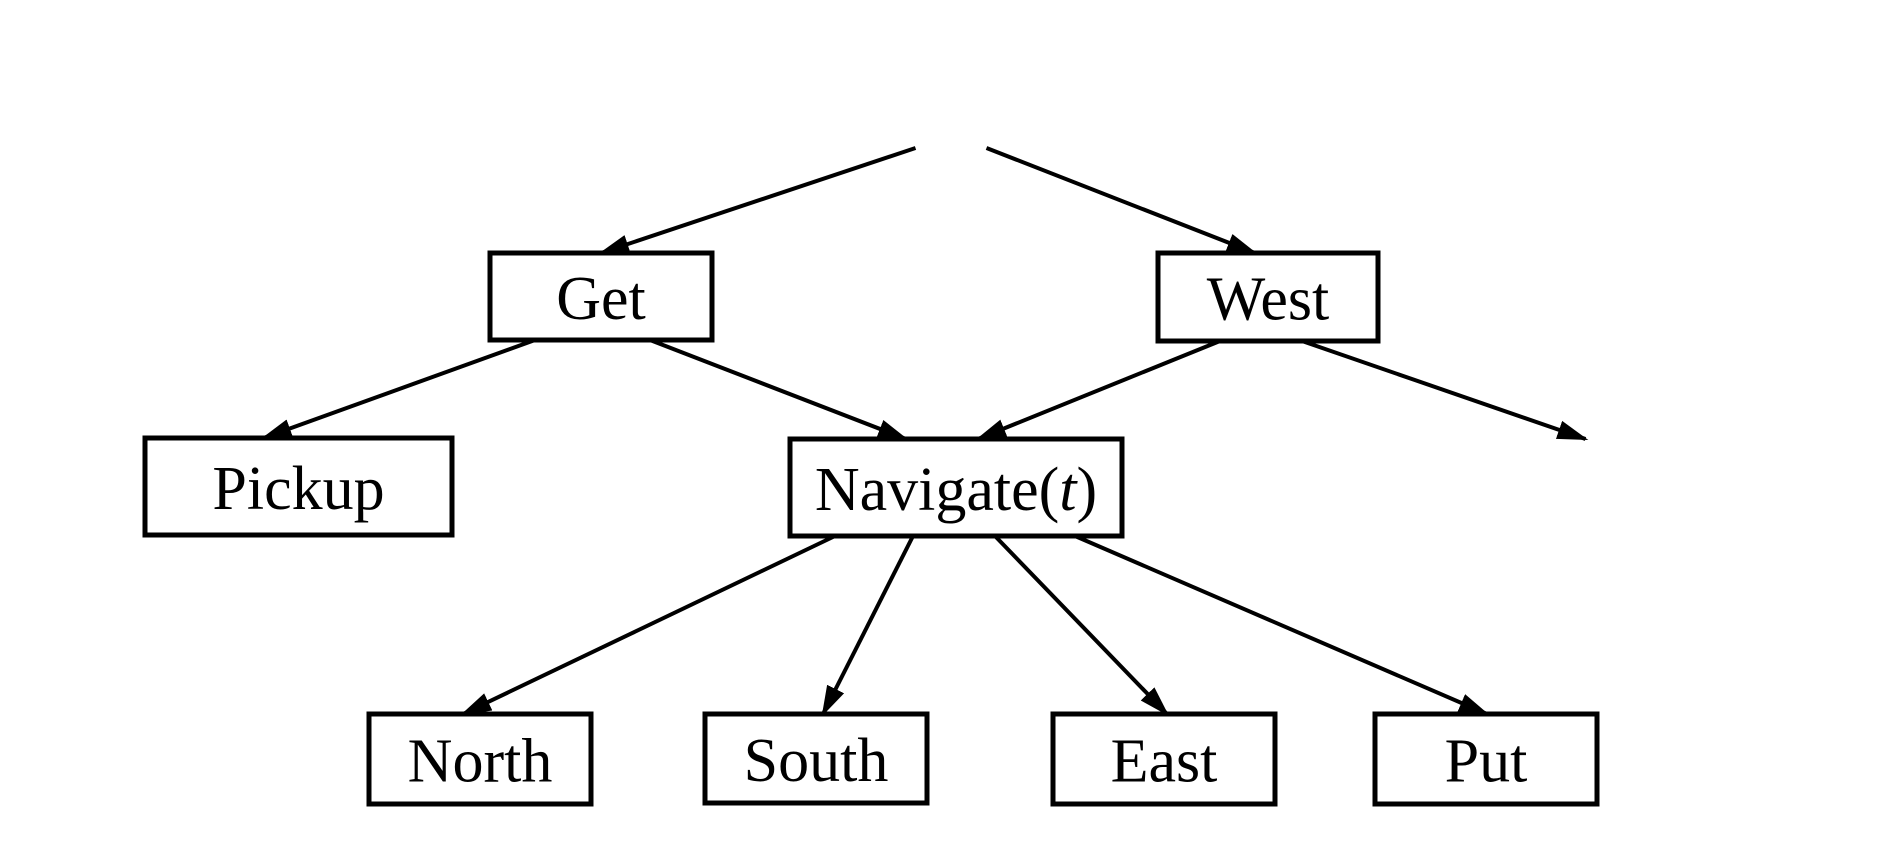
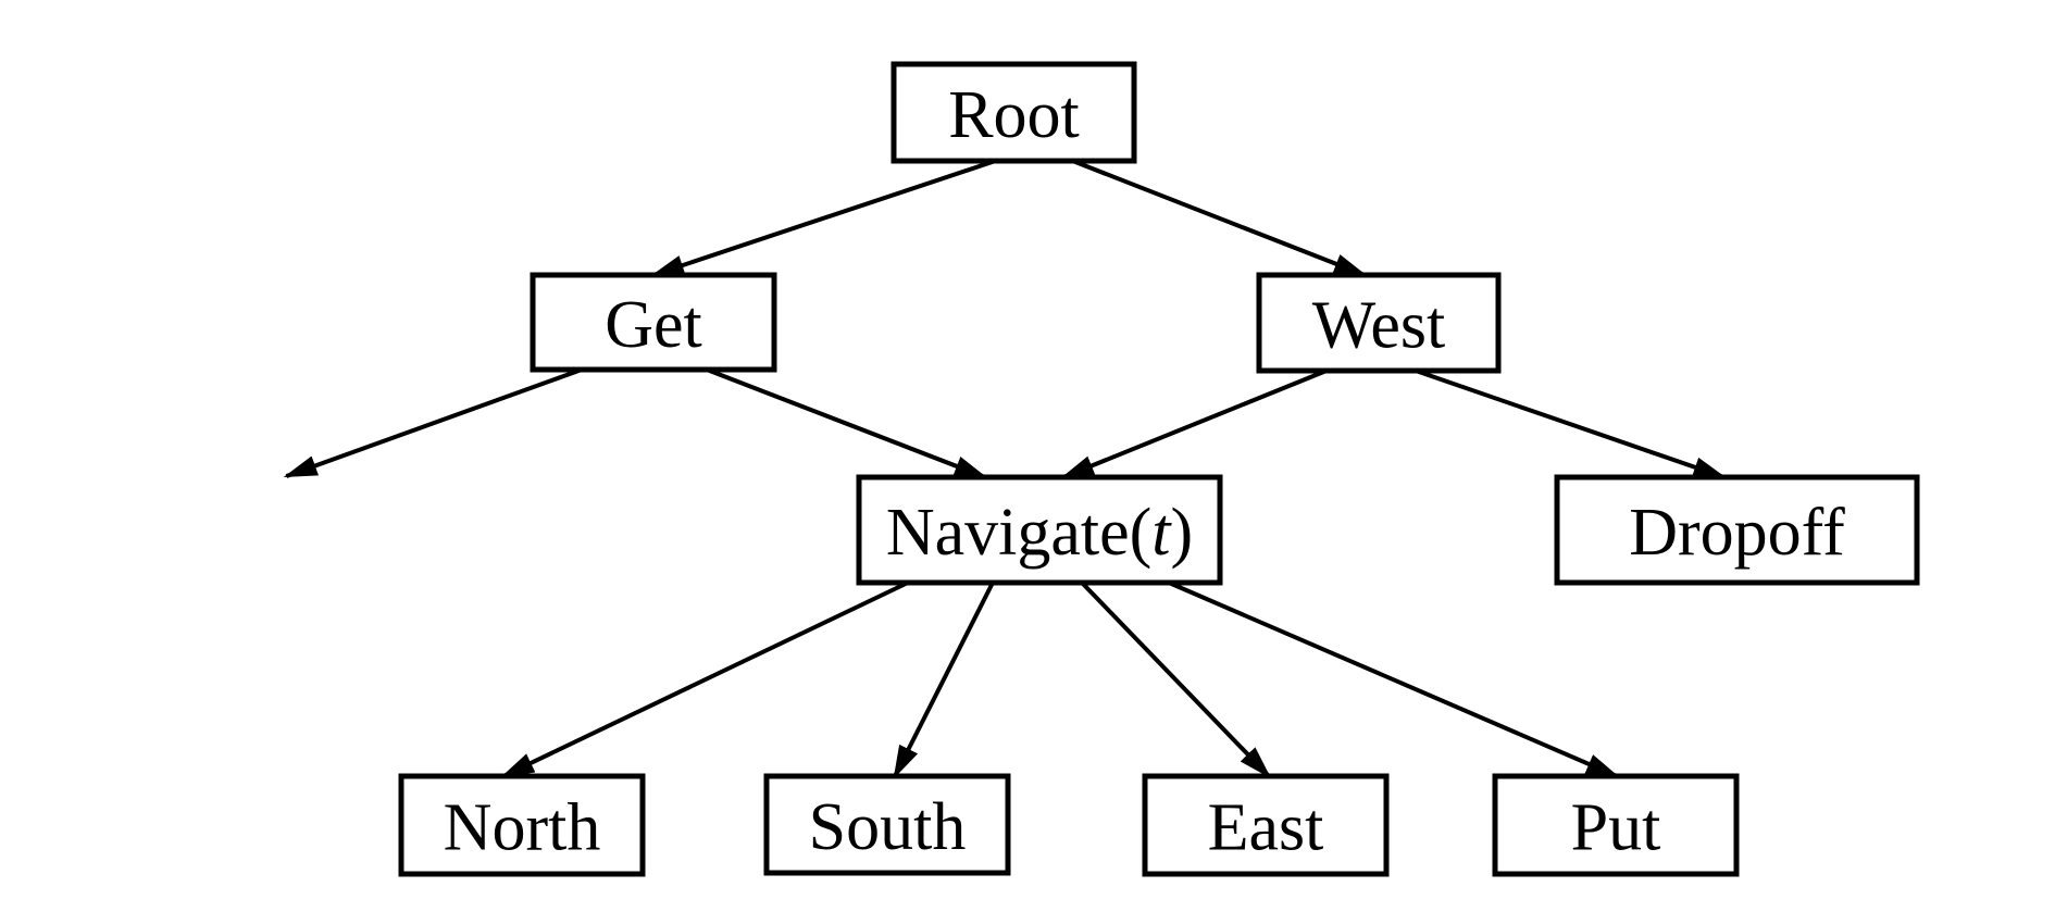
+ Root
  Get
  West
- Pickup
  Navigate(t)
+ Dropoff
  North
  South
  East
  Put
